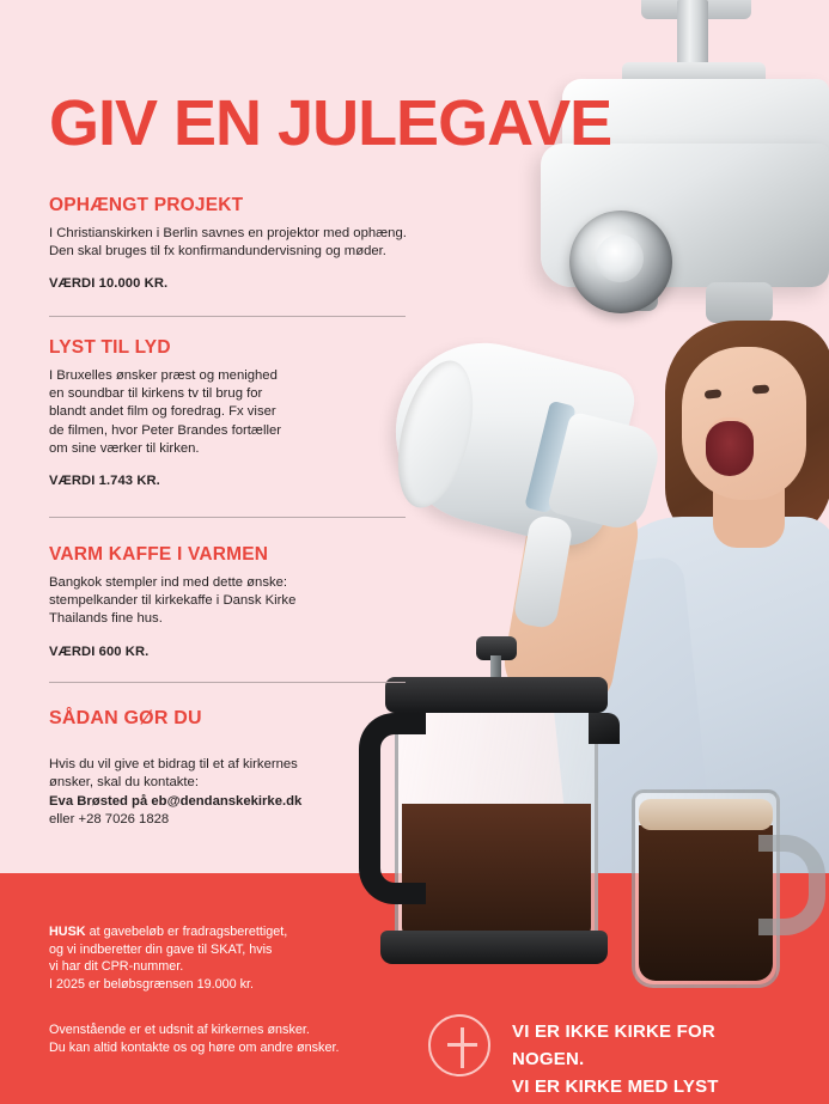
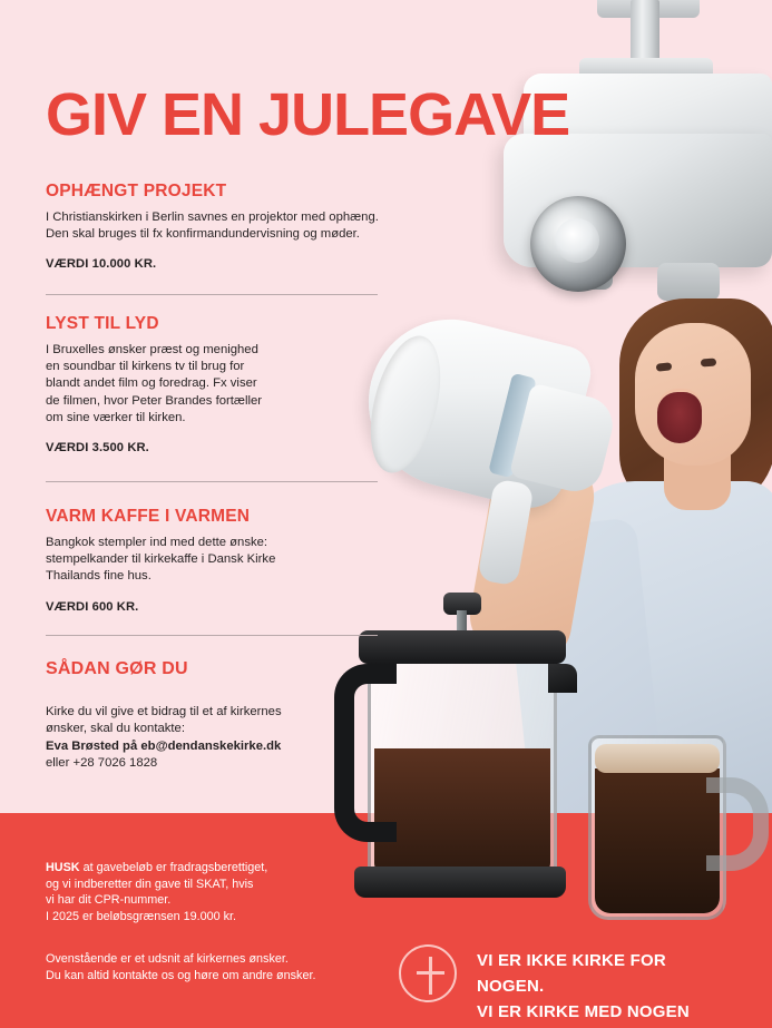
  GIV EN JULEGAVE
  OPHÆNGT PROJEKT
  I Christianskirken i Berlin savnes en projektor med ophæng.
  Den skal bruges til fx konfirmandundervisning og møder.
  VÆRDI 10.000 KR.
  LYST TIL LYD
  I Bruxelles ønsker præst og menighed
  en soundbar til kirkens tv til brug for
  blandt andet film og foredrag. Fx viser
  de filmen, hvor Peter Brandes fortæller
  om sine værker til kirken.
- VÆRDI 1.743 KR.
+ VÆRDI 3.500 KR.
  VARM KAFFE I VARMEN
  Bangkok stempler ind med dette ønske:
  stempelkander til kirkekaffe i Dansk Kirke
  Thailands fine hus.
  VÆRDI 600 KR.
  SÅDAN GØR DU
- Hvis du vil give et bidrag til et af kirkernes
+ Kirke du vil give et bidrag til et af kirkernes
  ønsker, skal du kontakte:
  Eva Brøsted på eb@dendanskekirke.dk
  eller +28 7026 1828
  HUSK at gavebeløb er fradragsberettiget,
  og vi indberetter din gave til SKAT, hvis
  vi har dit CPR-nummer.
  I 2025 er beløbsgrænsen 19.000 kr.
  Ovenstående er et udsnit af kirkernes ønsker.
  Du kan altid kontakte os og høre om andre ønsker.
  VI ER IKKE KIRKE FOR NOGEN.
- VI ER KIRKE MED LYST
+ VI ER KIRKE MED NOGEN
